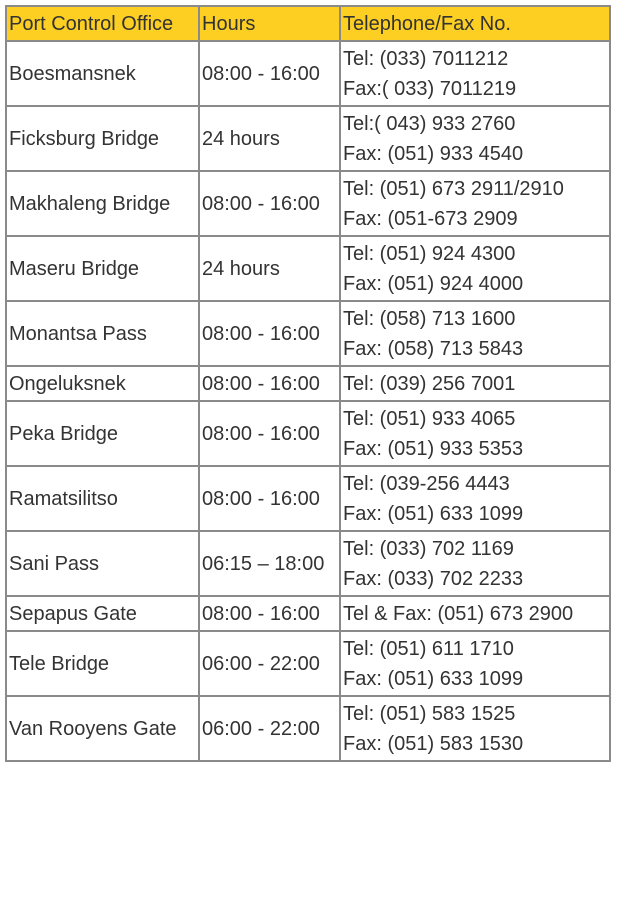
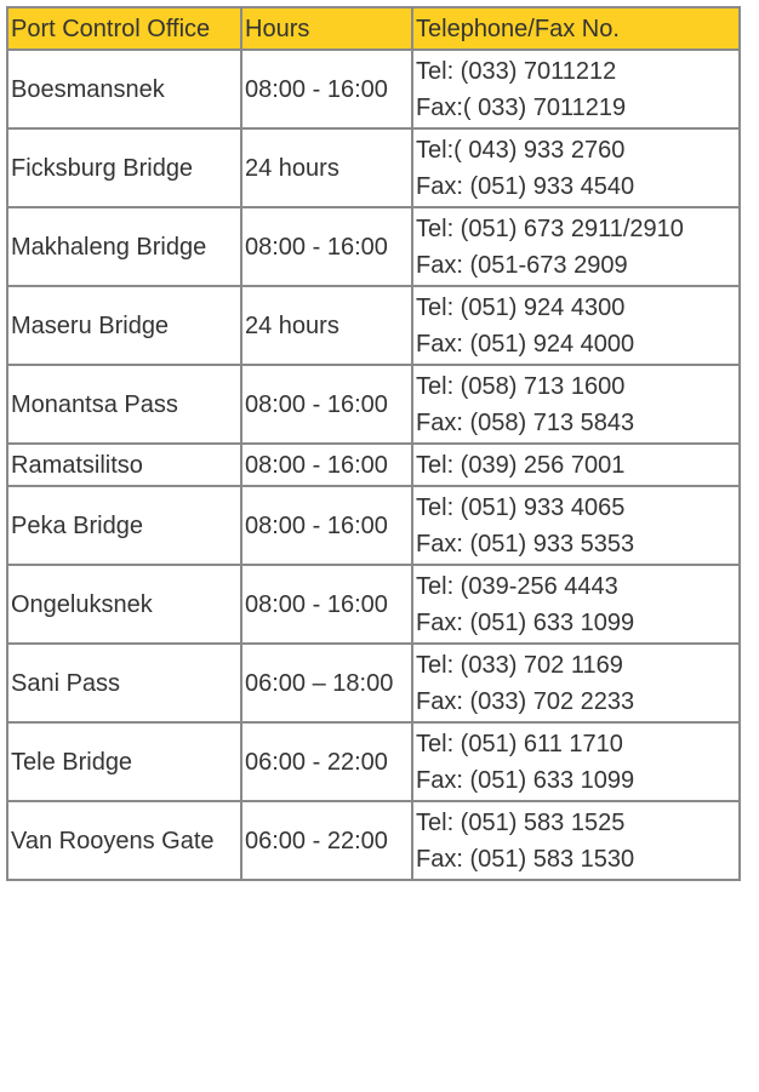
  Port Control Office	Hours	Telephone/Fax No.
  Boesmansnek	08:00 - 16:00	Tel: (033) 7011212 Fax:( 033) 7011219
  Ficksburg Bridge	24 hours	Tel:( 043) 933 2760 Fax: (051) 933 4540
  Makhaleng Bridge	08:00 - 16:00	Tel: (051) 673 2911/2910 Fax: (051-673 2909
  Maseru Bridge	24 hours	Tel: (051) 924 4300 Fax: (051) 924 4000
  Monantsa Pass	08:00 - 16:00	Tel: (058) 713 1600 Fax: (058) 713 5843
- Ongeluksnek	08:00 - 16:00	Tel: (039) 256 7001
+ Ramatsilitso	08:00 - 16:00	Tel: (039) 256 7001
  Peka Bridge	08:00 - 16:00	Tel: (051) 933 4065 Fax: (051) 933 5353
- Ramatsilitso	08:00 - 16:00	Tel: (039-256 4443 Fax: (051) 633 1099
+ Ongeluksnek	08:00 - 16:00	Tel: (039-256 4443 Fax: (051) 633 1099
- Sani Pass	06:15 – 18:00	Tel: (033) 702 1169 Fax: (033) 702 2233
+ Sani Pass	06:00 – 18:00	Tel: (033) 702 1169 Fax: (033) 702 2233
- Sepapus Gate	08:00 - 16:00	Tel & Fax: (051) 673 2900
  Tele Bridge	06:00 - 22:00	Tel: (051) 611 1710 Fax: (051) 633 1099
  Van Rooyens Gate	06:00 - 22:00	Tel: (051) 583 1525 Fax: (051) 583 1530
